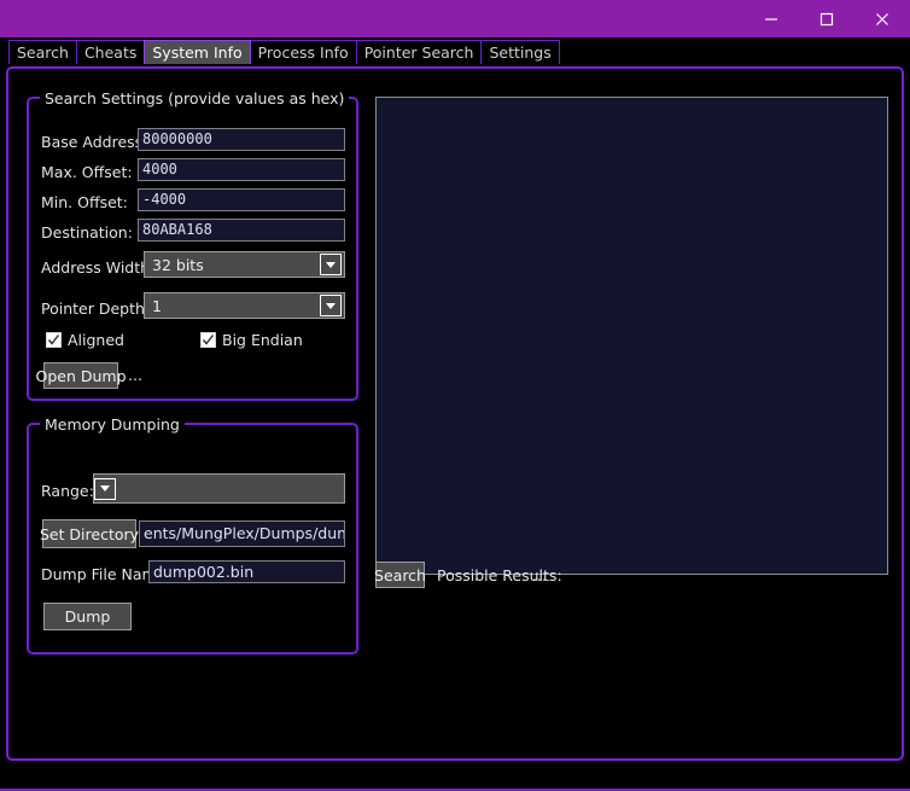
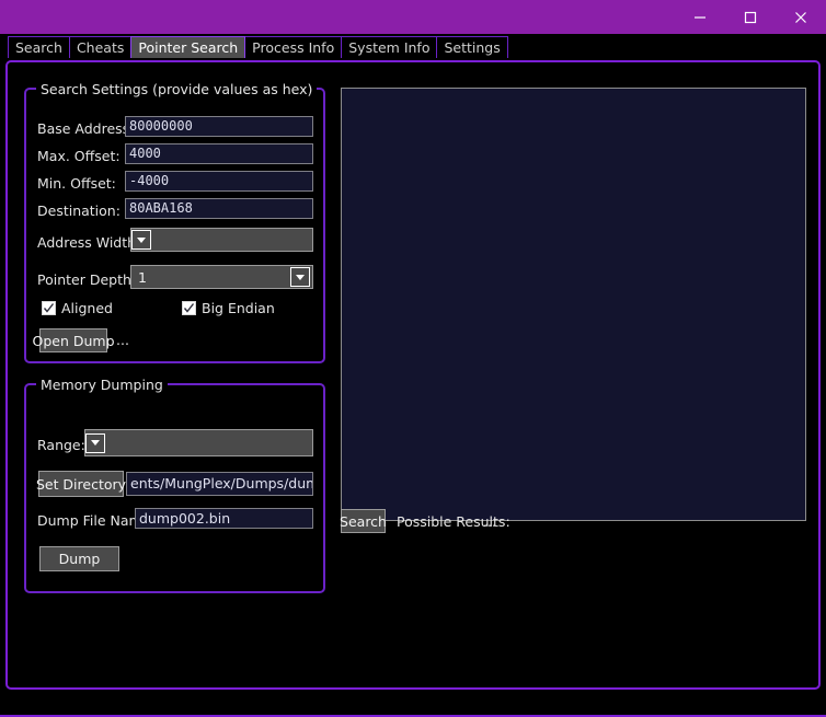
  Search
  Cheats
- System Info
+ Pointer Search
  Process Info
- Pointer Search
+ System Info
  Settings
  Search Settings (provide values as hex)
  Base Addres
  80000000
  Max. Offset:
  4000
  Min. Offset:
  -4000
  Destination:
  80ABA168
  Address Widt
- 32 bits
  Pointer Depth
  1
  Aligned
  Big Endian
  Open Dump
  ...
  Memory Dumping
  Range:
  Set Directory
  ents/MungPlex/Dumps/dum
  Dump File Na
  dump002.bin
  Dump
  Search
  Possible Results:
  ...
